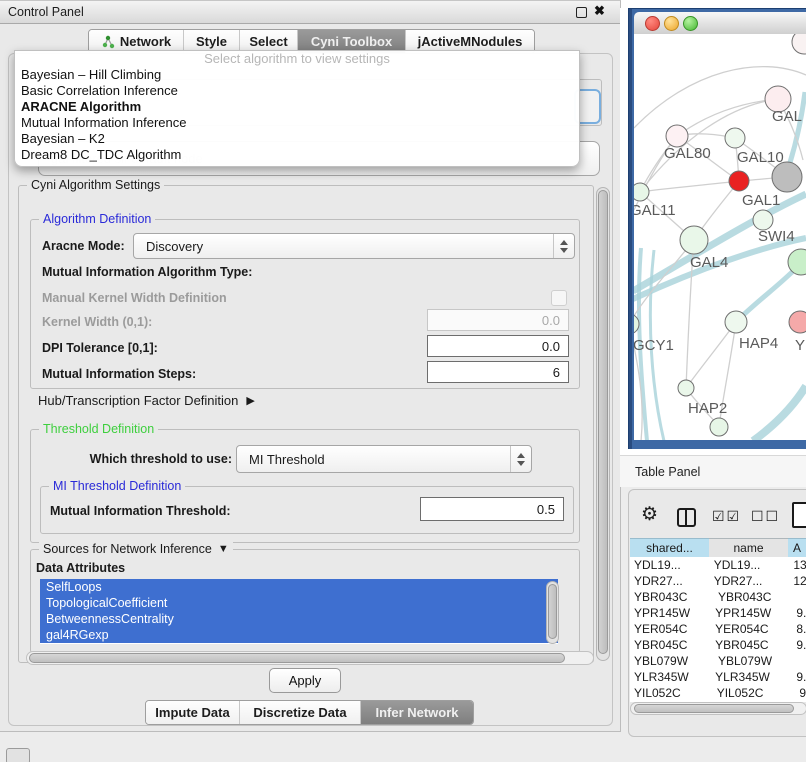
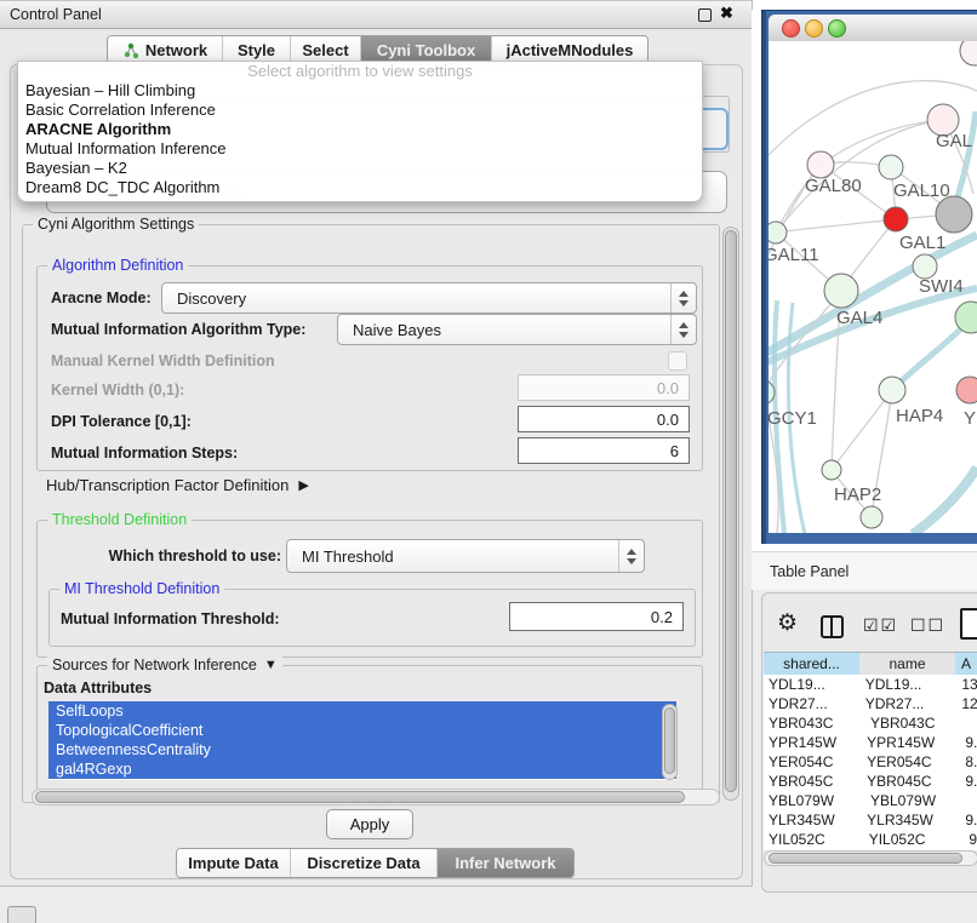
  Control Panel
  ✖
  Network
  Style
  Select
  Cyni Toolbox
  jActiveMNodules
  Select algorithm to view settings
  Bayesian – Hill Climbing
  Basic Correlation Inference
  ARACNE Algorithm
  Mutual Information Inference
  Bayesian – K2
  Dream8 DC_TDC Algorithm
  Cyni Algorithm Settings
  Algorithm Definition
  Aracne Mode:
  Discovery
  Mutual Information Algorithm Type:
+ Naive Bayes
  Manual Kernel Width Definition
  Kernel Width (0,1):
  0.0
  DPI Tolerance [0,1]:
  0.0
  Mutual Information Steps:
  6
  Hub/Transcription Factor Definition
  ▶
  Threshold Definition
  Which threshold to use:
  MI Threshold
  MI Threshold Definition
  Mutual Information Threshold:
- 0.5
+ 0.2
  Sources for Network Inference
  ▼
  Data Attributes
  SelfLoops
  TopologicalCoefficient
  BetweennessCentrality
  gal4RGexp
  Apply
  Impute Data
  Discretize Data
  Infer Network
  GAL
  GAL80
  GAL10
  GAL1
  GAL11
  SWI4
  GAL4
  GCY1
  HAP4
  Y
  HAP2
  Table Panel
  ⚙
  ☑☑
  ☐☐
  shared...
  name
  A
  YDL19...
  YDL19...
  13
  YDR27...
  YDR27...
  12
  YBR043C
  YBR043C
  YPR145W
  YPR145W
  9.
  YER054C
  YER054C
  8.
  YBR045C
  YBR045C
  9.
  YBL079W
  YBL079W
  YLR345W
  YLR345W
  9.
  YIL052C
  YIL052C
  9
